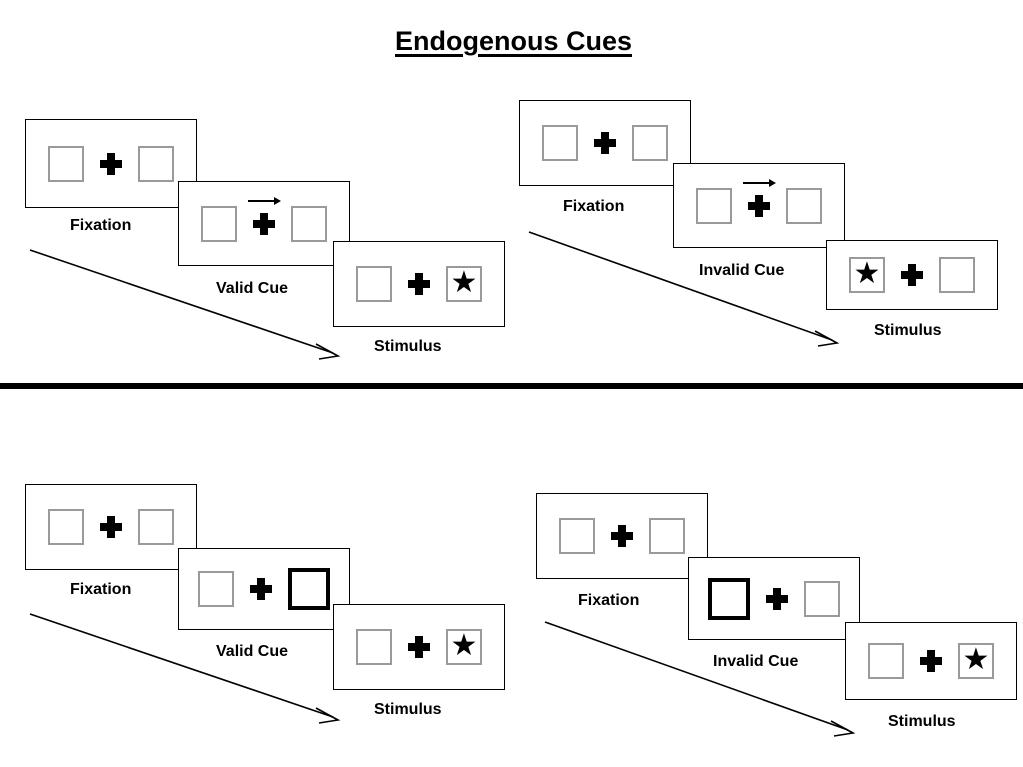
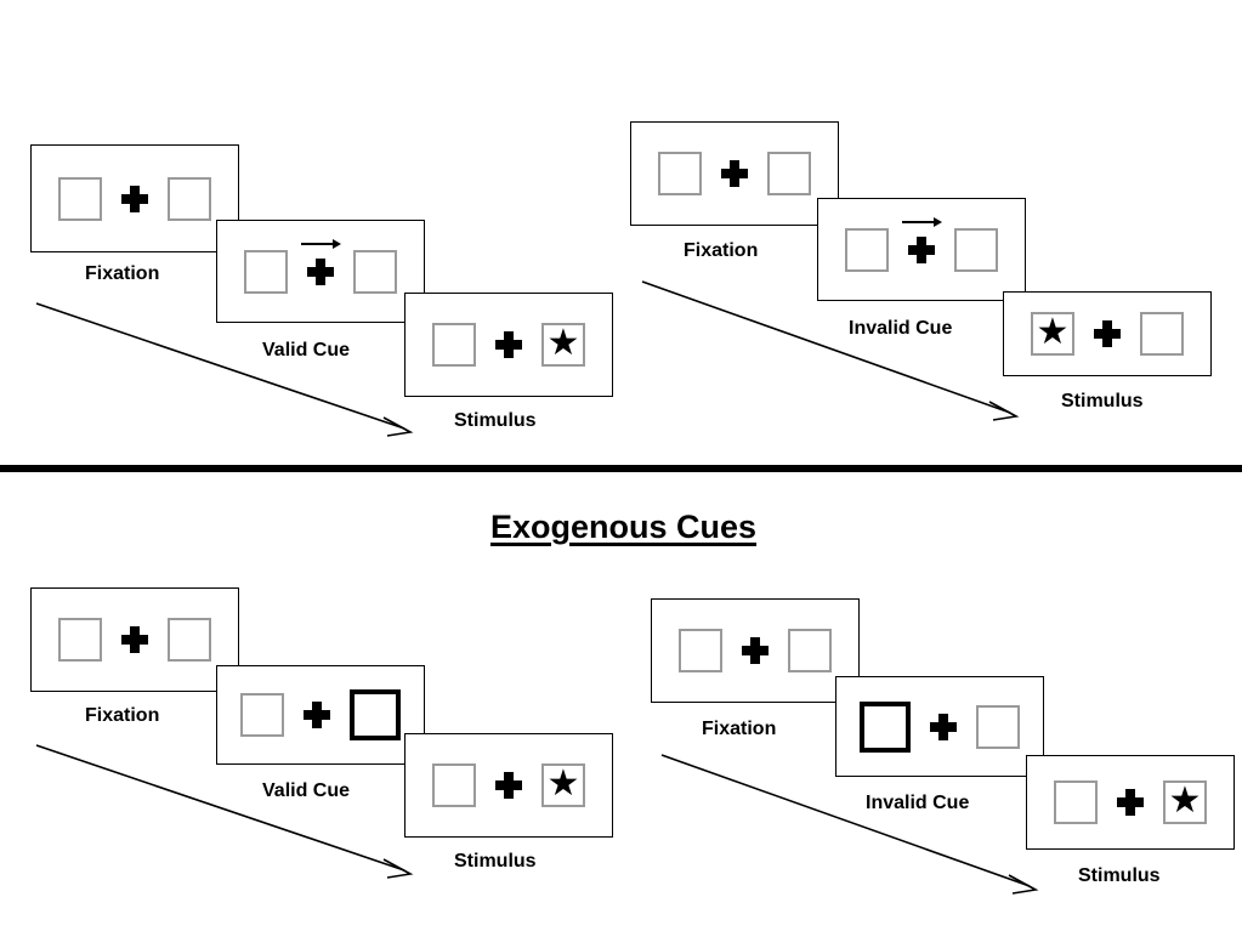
- Endogenous Cues
  Fixation
  Valid Cue
  ★
  Stimulus
  Fixation
  Invalid Cue
  ★
  Stimulus
+ Exogenous Cues
  Fixation
  Valid Cue
  ★
  Stimulus
  Fixation
  Invalid Cue
  ★
  Stimulus
